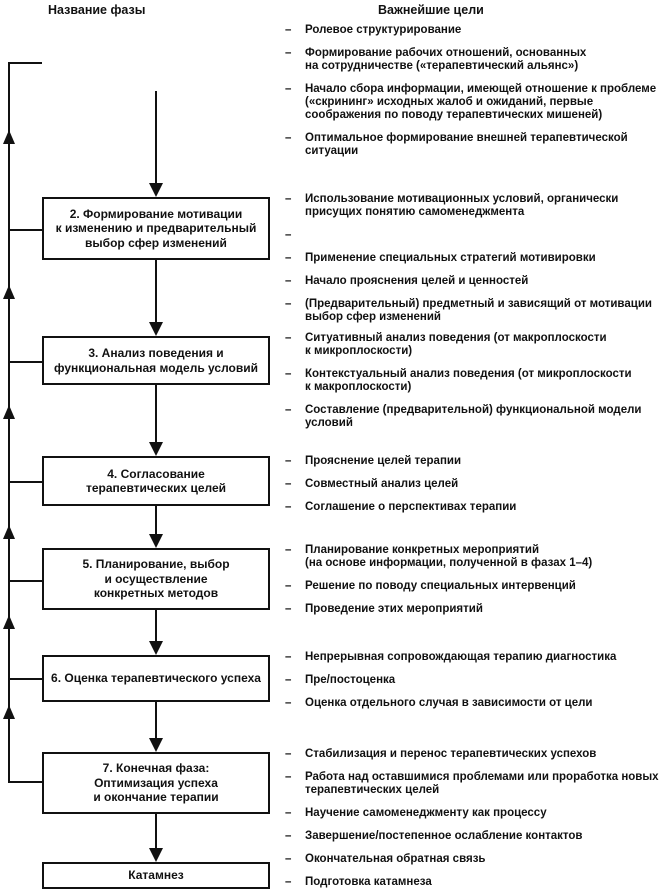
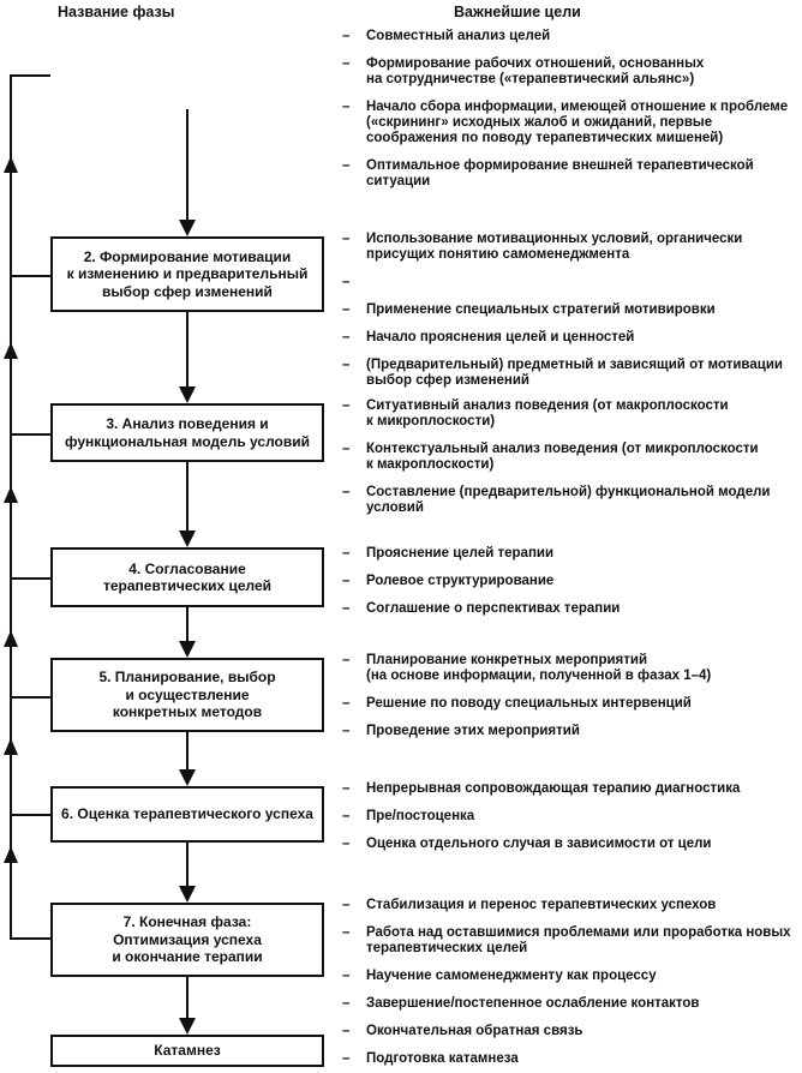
  Название фазы
  Важнейшие цели
  2. Формирование мотивации
  к изменению и предварительный
  выбор сфер изменений
  3. Анализ поведения и
  функциональная модель условий
  4. Согласование
  терапевтических целей
  5. Планирование, выбор
  и осуществление
  конкретных методов
  6. Оценка терапевтического успеха
  7. Конечная фаза:
  Оптимизация успеха
  и окончание терапии
  Катамнез
  –
- Ролевое структурирование
+ Совместный анализ целей
  –
  Формирование рабочих отношений, основанных
  на сотрудничестве («терапевтический альянс»)
  –
  Начало сбора информации, имеющей отношение к проблеме
  («скрининг» исходных жалоб и ожиданий, первые
  соображения по поводу терапевтических мишеней)
  –
  Оптимальное формирование внешней терапевтической
  ситуации
  –
  Использование мотивационных условий, органически
  присущих понятию самоменеджмента
  –
  –
  Применение специальных стратегий мотивировки
  –
  Начало прояснения целей и ценностей
  –
  (Предварительный) предметный и зависящий от мотивации
  выбор сфер изменений
  –
  Ситуативный анализ поведения (от макроплоскости
  к микроплоскости)
  –
  Контекстуальный анализ поведения (от микроплоскости
  к макроплоскости)
  –
  Составление (предварительной) функциональной модели
  условий
  –
  Прояснение целей терапии
  –
- Совместный анализ целей
+ Ролевое структурирование
  –
  Соглашение о перспективах терапии
  –
  Планирование конкретных мероприятий
  (на основе информации, полученной в фазах 1–4)
  –
  Решение по поводу специальных интервенций
  –
  Проведение этих мероприятий
  –
  Непрерывная сопровождающая терапию диагностика
  –
  Пре/постоценка
  –
  Оценка отдельного случая в зависимости от цели
  –
  Стабилизация и перенос терапевтических успехов
  –
  Работа над оставшимися проблемами или проработка новых
  терапевтических целей
  –
  Научение самоменеджменту как процессу
  –
  Завершение/постепенное ослабление контактов
  –
  Окончательная обратная связь
  –
  Подготовка катамнеза
